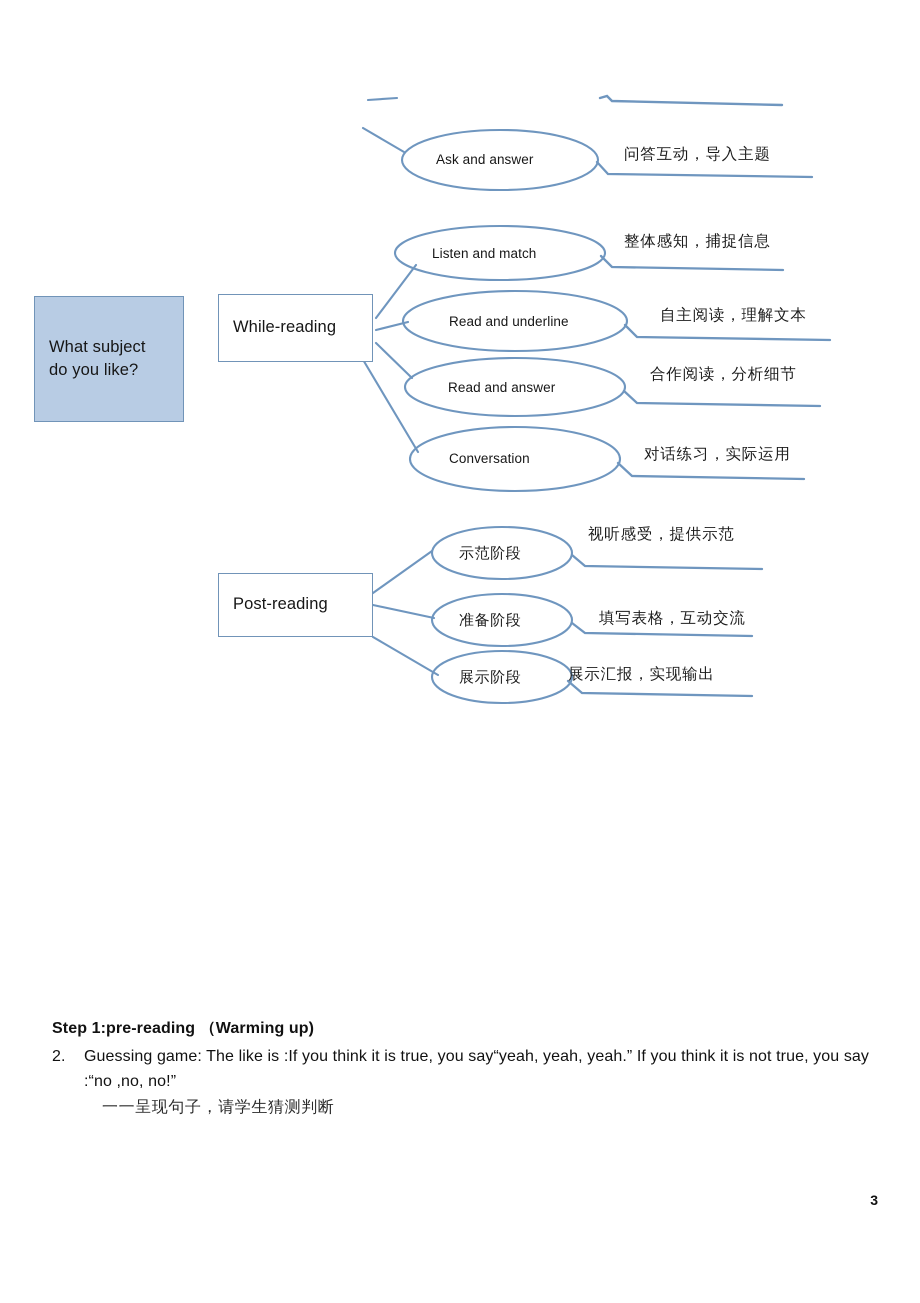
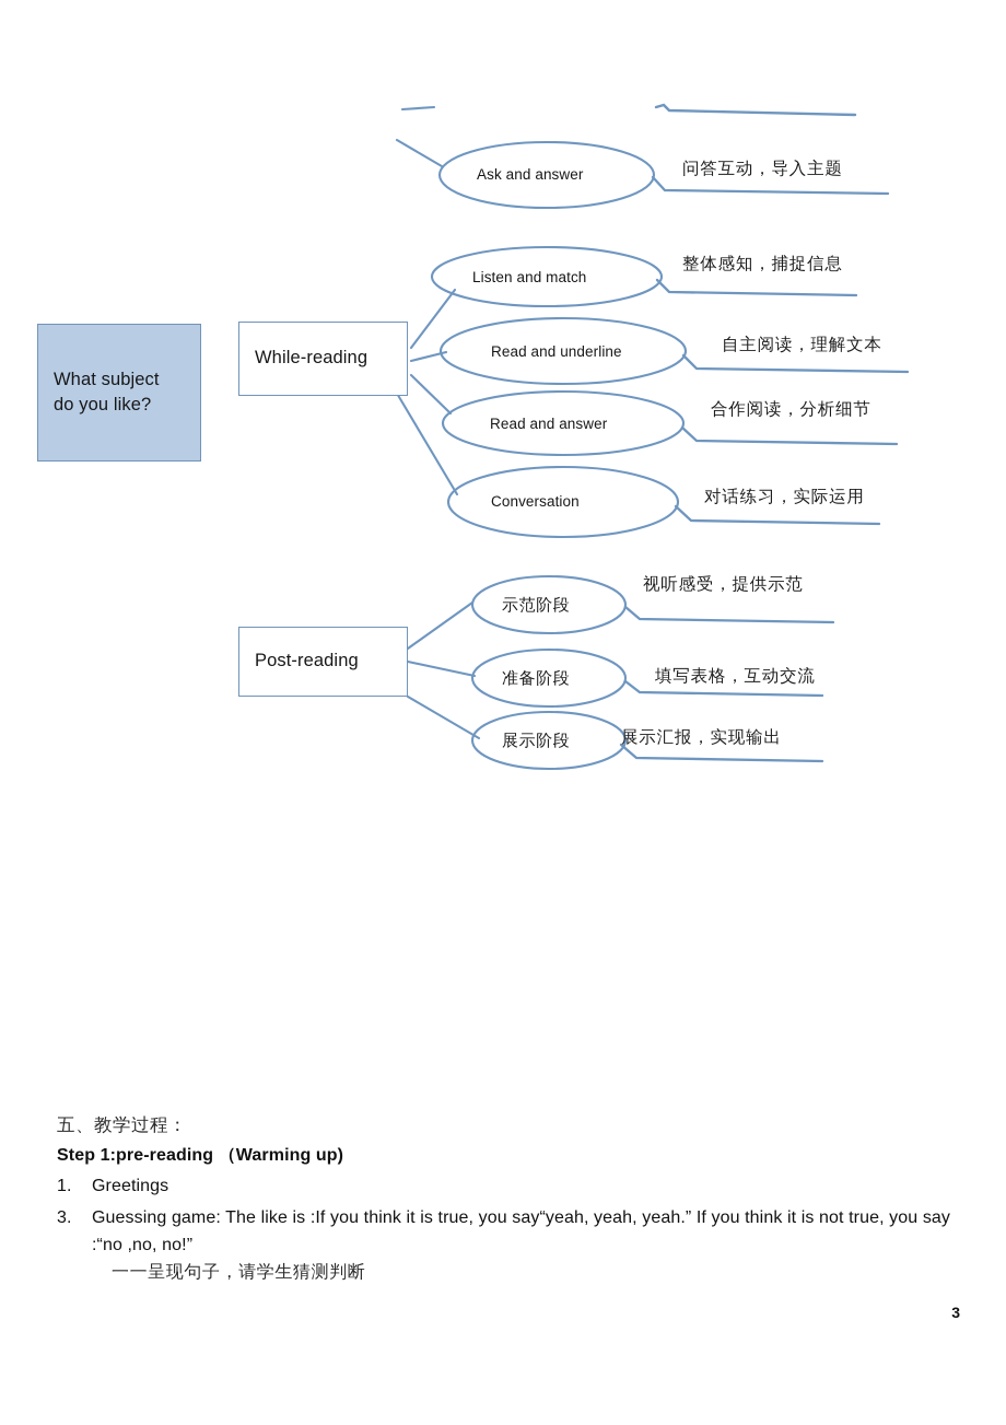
  What subject
  do you like?
  While-reading
  Post-reading
  Ask and answer
  Listen and match
  Read and underline
  Read and answer
  Conversation
  示范阶段
  准备阶段
  展示阶段
  问答互动，导入主题
  整体感知，捕捉信息
  自主阅读，理解文本
  合作阅读，分析细节
  对话练习，实际运用
  视听感受，提供示范
  填写表格，互动交流
  展示汇报，实现输出
+ 五、教学过程：
  Step 1:pre-reading （Warming up)
+ 1.
+ Greetings
- 2.
+ 3.
  Guessing game: The like is :If you think it is true, you say“yeah, yeah, yeah.” If you think it is not true, you say :“no ,no, no!”
  一一呈现句子，请学生猜测判断
  3
